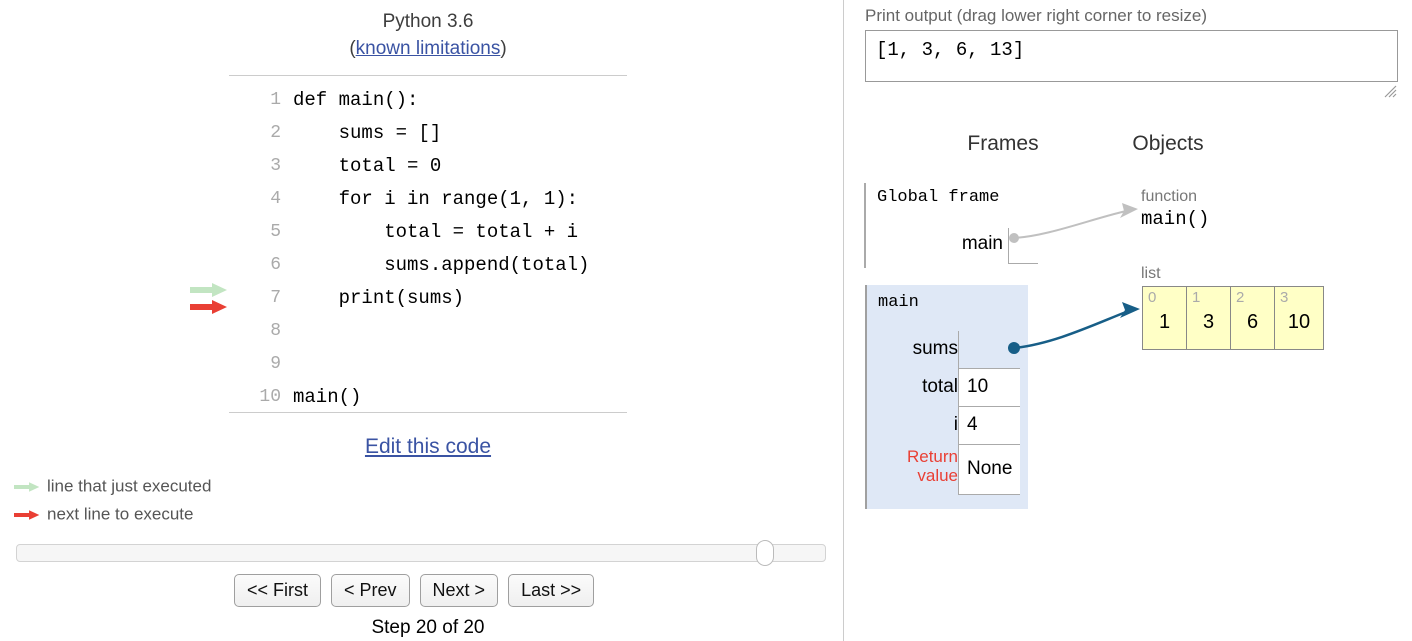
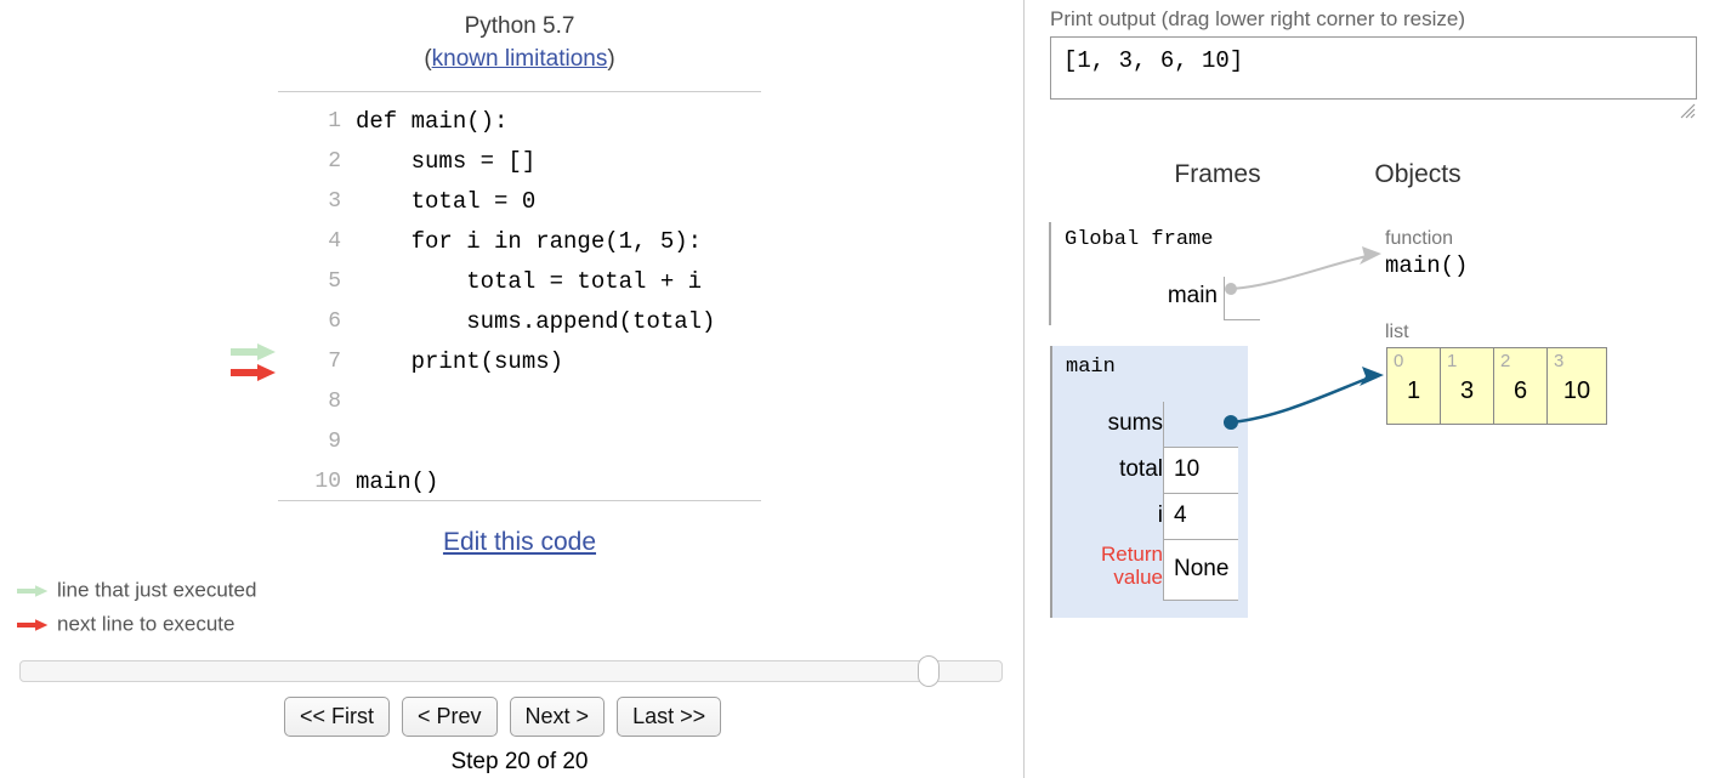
- Python 3.6
+ Python 5.7
  (known limitations)
  1	def main():
  2	sums = []
  3	total = 0
- 4	for i in range(1, 1):
+ 4	for i in range(1, 5):
  5	total = total + i
  6	sums.append(total)
  7	print(sums)
  8
  9
  10	main()
  Edit this code
  line that just executed
  next line to execute
  << First
  < Prev
  Next >
  Last >>
  Step 20 of 20
  Print output (drag lower right corner to resize)
- [1, 3, 6, 13]
+ [1, 3, 6, 10]
  Frames
  Objects
  Global frame
  main
  main
  sums
  total
  10
  i
  4
  Return
  value
  None
  function
  main()
  list
  0
  1
  1
  3
  2
  6
  3
  10
